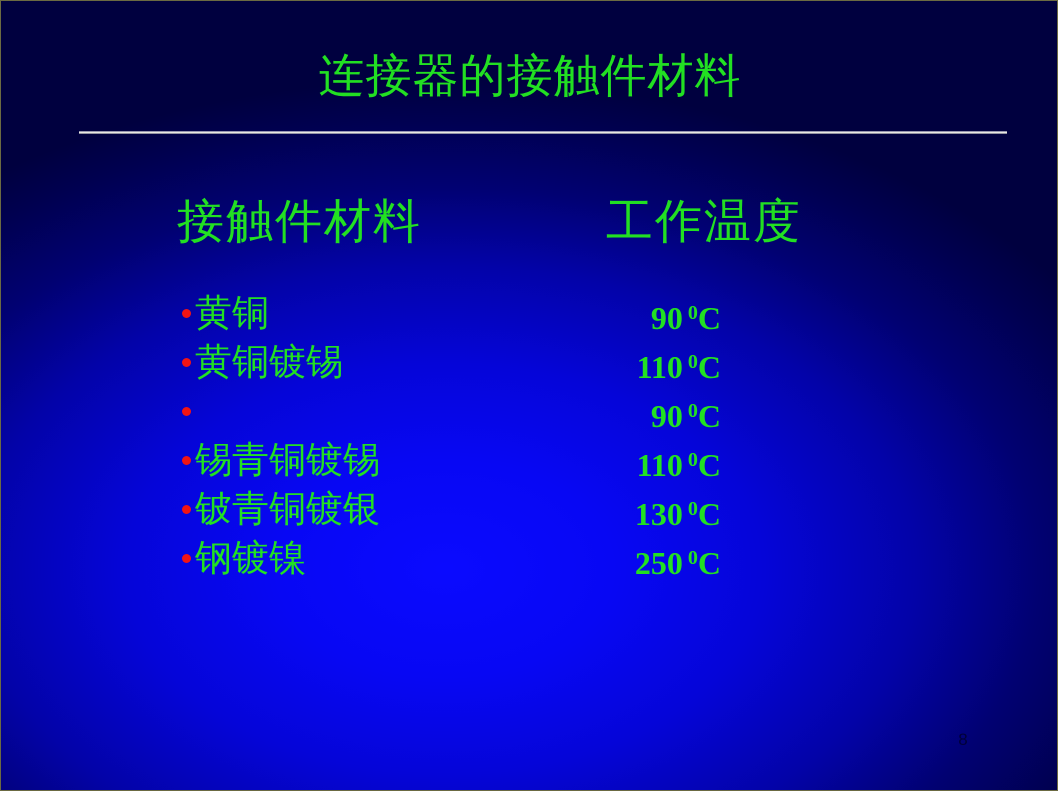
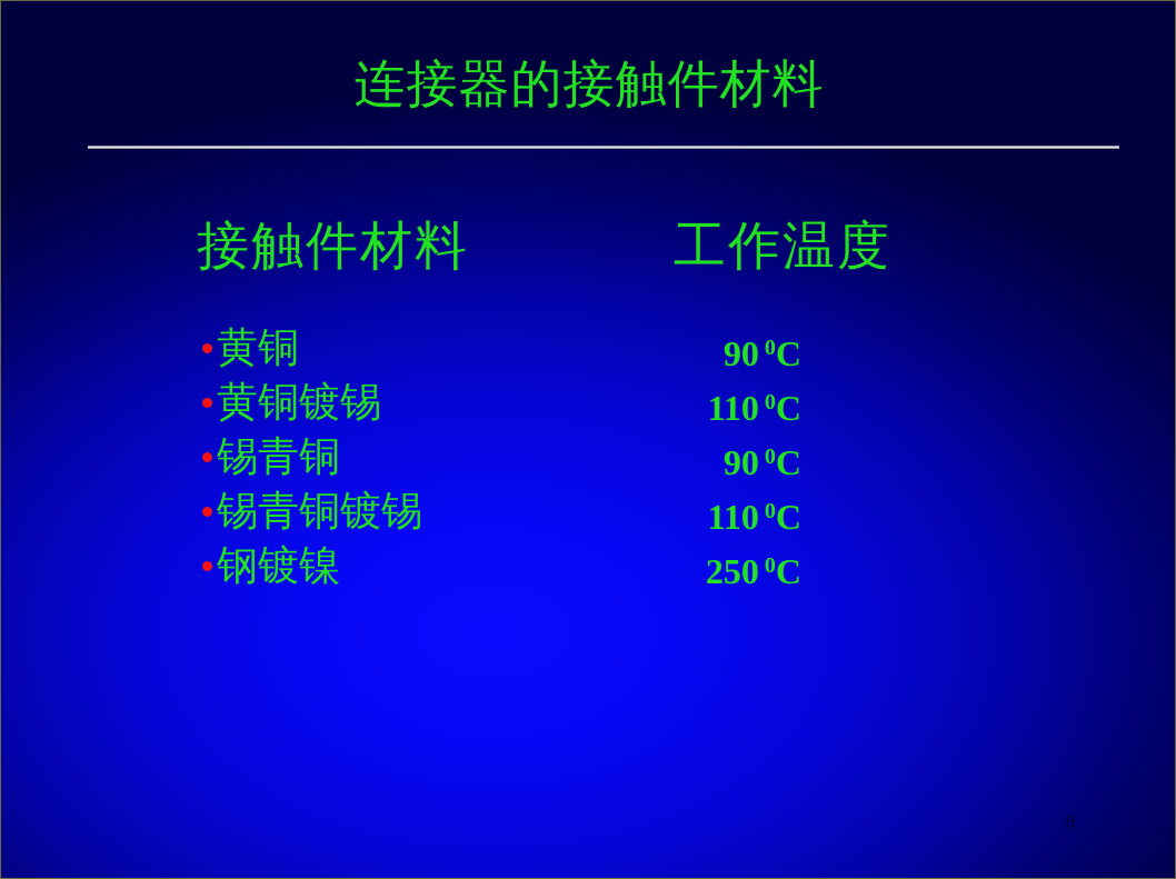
  连接器的接触件材料
  接触件材料
  工作温度
  黄铜
  90 0C
  黄铜镀锡
  110 0C
+ 锡青铜
  90 0C
  锡青铜镀锡
  110 0C
- 铍青铜镀银
- 130 0C
  钢镀镍
  250 0C
  8
